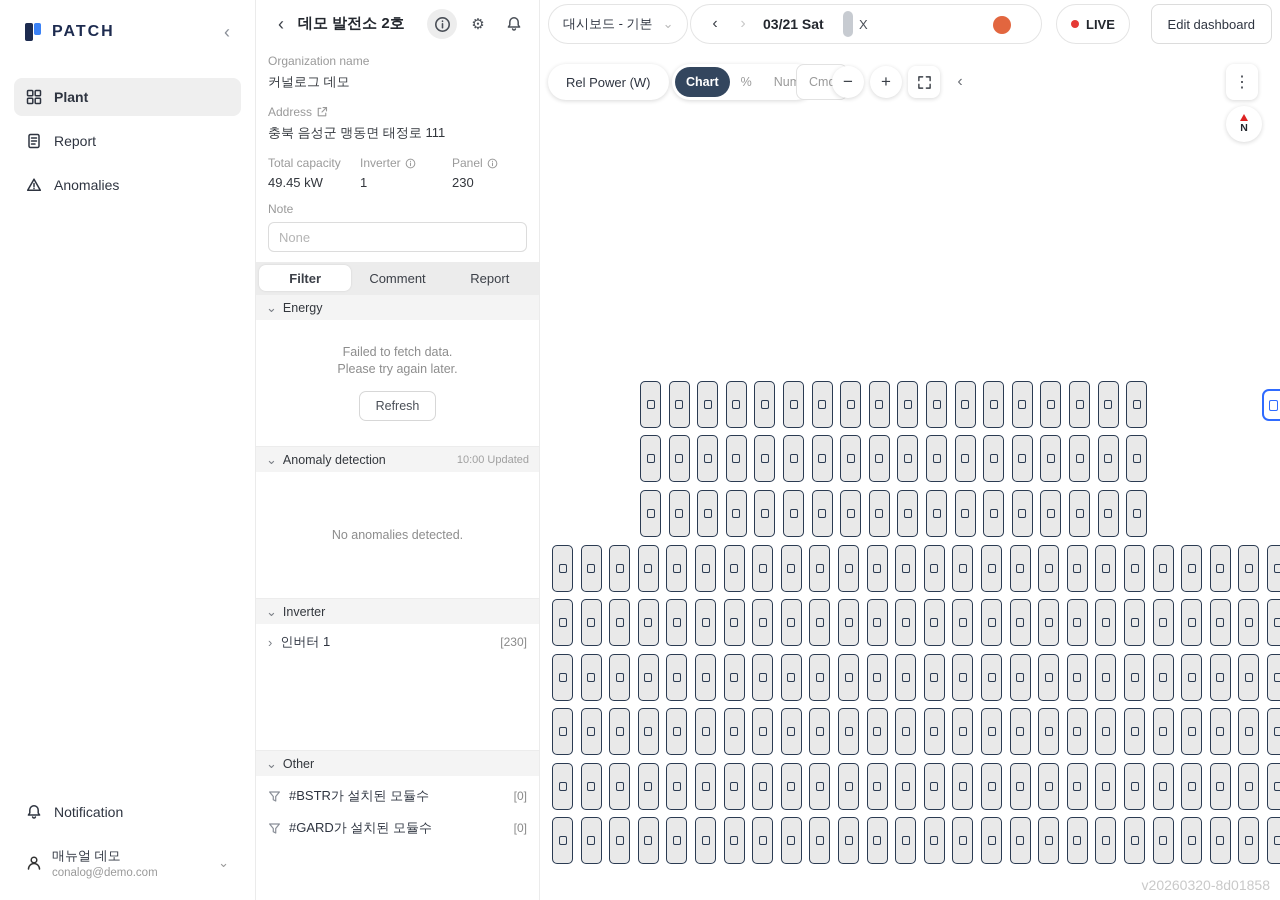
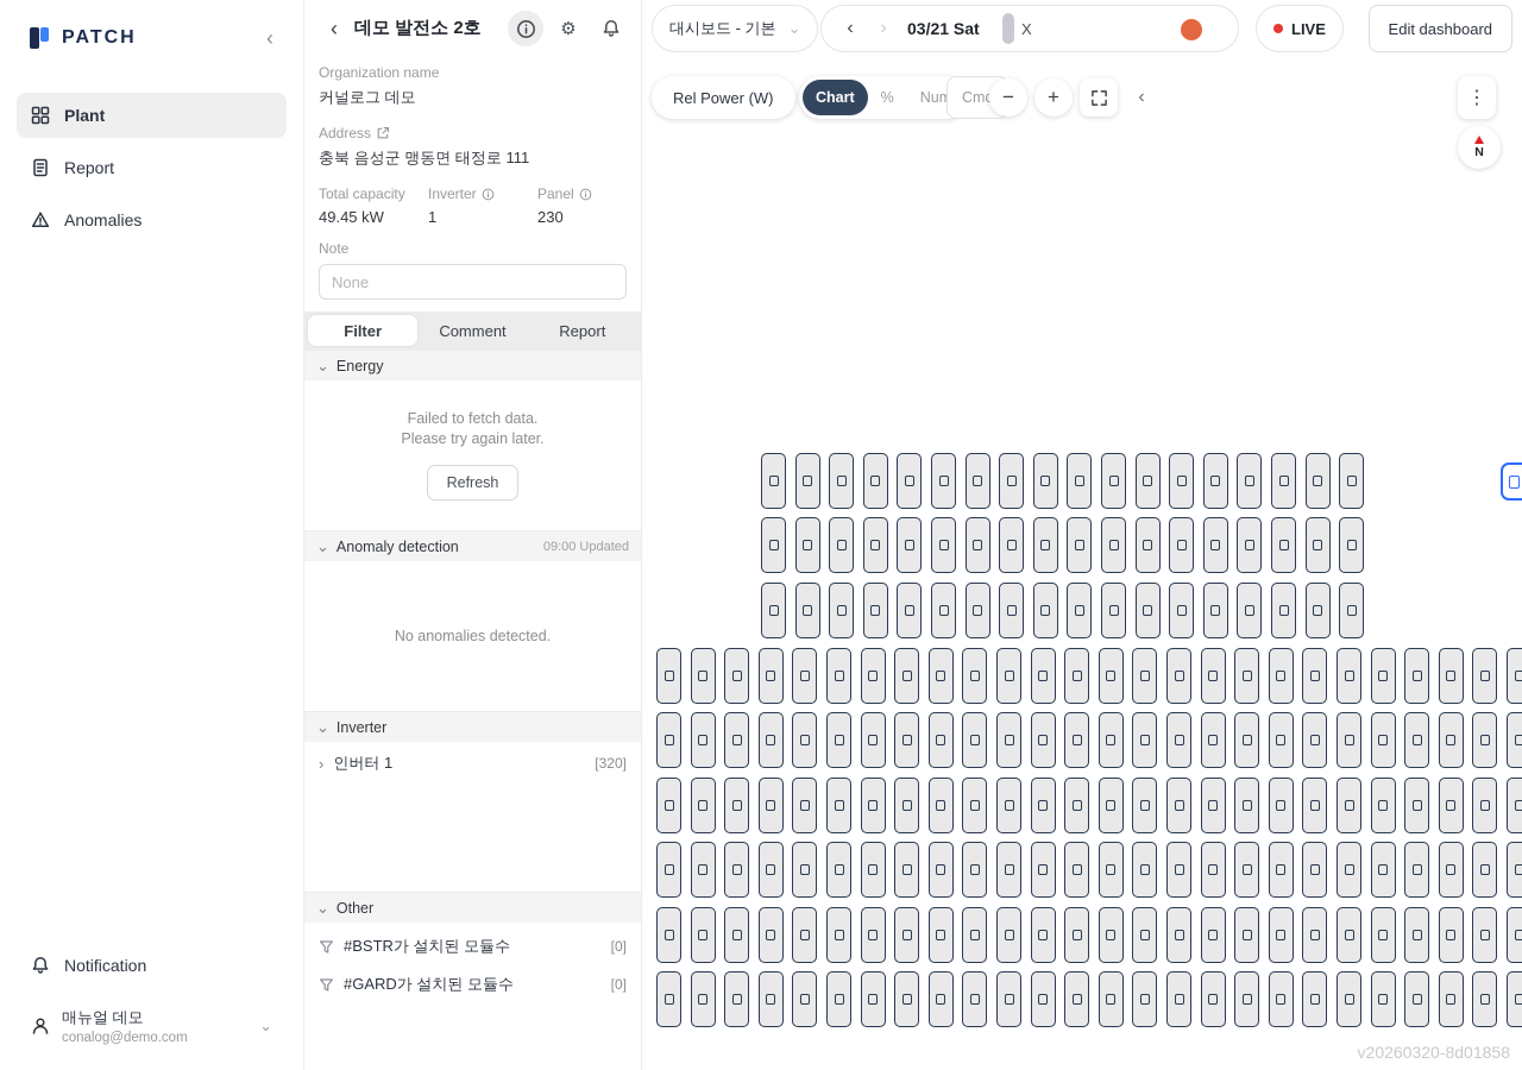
  PATCH
  ‹
  Plant
  Report
  Anomalies
  Notification
  매뉴얼 데모
  conalog@demo.com
  ⌄
  ‹
  데모 발전소 2호
  ⚙
  Organization name
  커널로그 데모
  Address
  충북 음성군 맹동면 태정로 111
  Total capacity
  49.45 kW
  Inverter
  1
  Panel
  230
  Note
  None
  Filter
  Comment
  Report
  ⌄
  Energy
  Failed to fetch data.
  Please try again later.
  Refresh
  ⌄
  Anomaly detection
- 10:00 Updated
+ 09:00 Updated
  No anomalies detected.
  ⌄
  Inverter
  ›
  인버터 1
- [230]
+ [320]
  ⌄
  Other
  #BSTR가 설치된 모듈수
  [0]
  #GARD가 설치된 모듈수
  [0]
  대시보드 - 기본
  ⌄
  ‹
  ›
  03/21 Sat
  X
  LIVE
  Edit dashboard
  Rel Power (W)
  Chart
  %
  Num
  −
  +
  ‹
  ⋮
  N
  v20260320-8d01858
